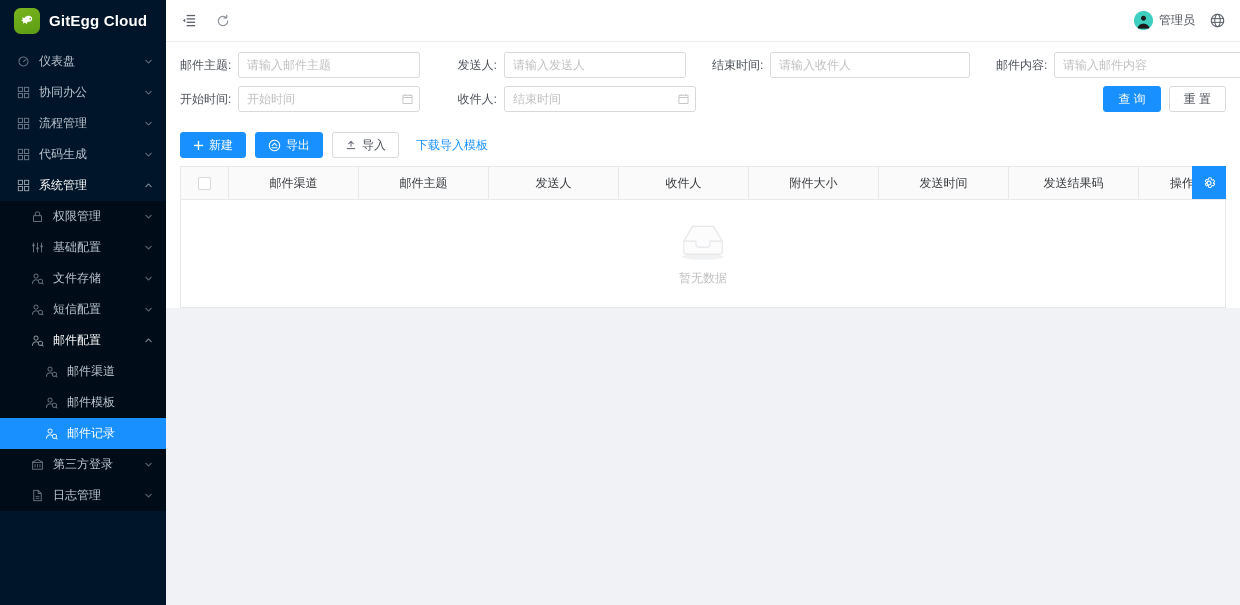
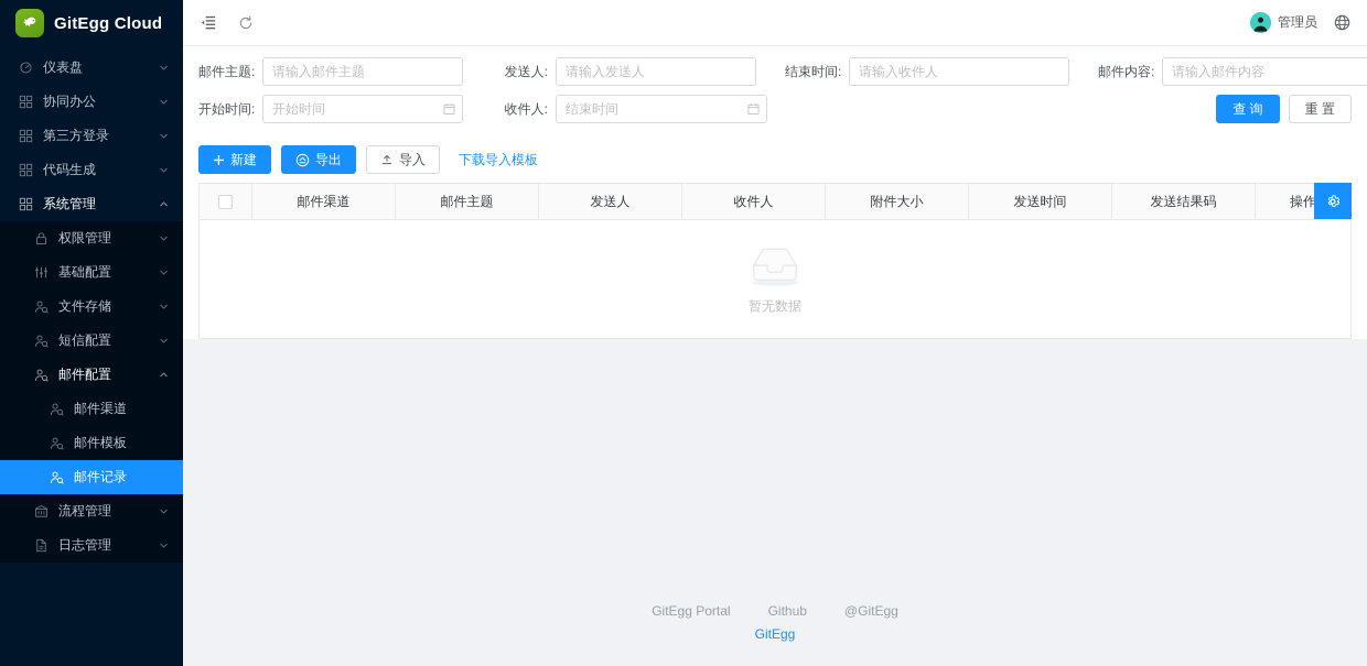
  GitEgg Cloud
  仪表盘
  协同办公
- 流程管理
+ 第三方登录
  代码生成
  系统管理
  权限管理
  基础配置
  文件存储
  短信配置
  邮件配置
  邮件渠道
  邮件模板
  邮件记录
- 第三方登录
+ 流程管理
  日志管理
  管理员
  邮件主题:
  请输入邮件主题
  发送人:
  请输入发送人
  结束时间:
  请输入收件人
  邮件内容:
  请输入邮件内容
  开始时间:
  开始时间
  收件人:
  结束时间
  查 询
  重 置
  新建
  导出
  导入
  下载导入模板
  	邮件渠道	邮件主题	发送人	收件人	附件大小	发送时间	发送结果码	操作
  暂无数据
+ GitEgg Portal
+ Github
+ @GitEgg
+ GitEgg
